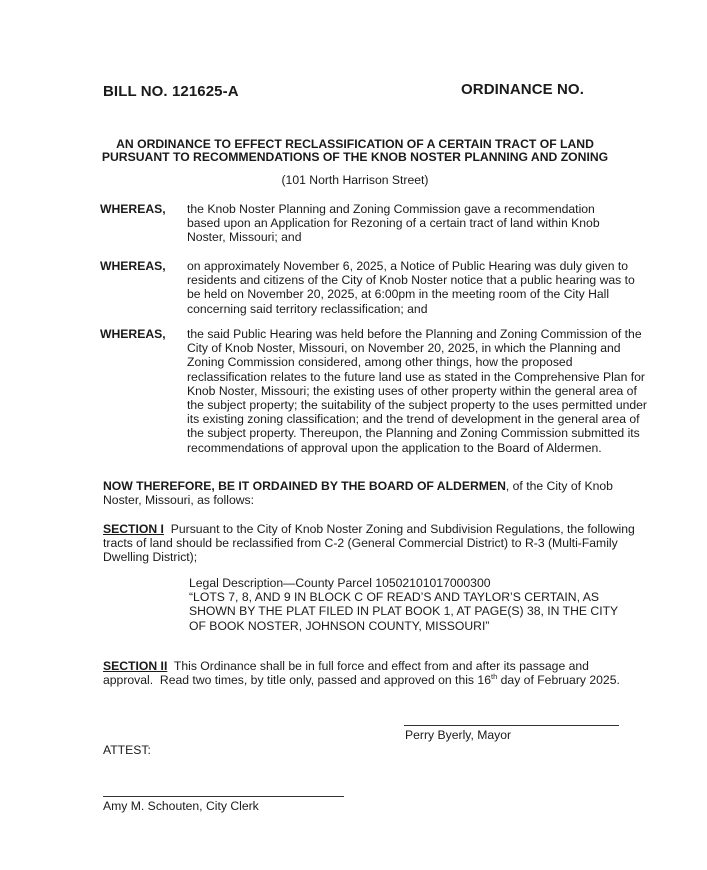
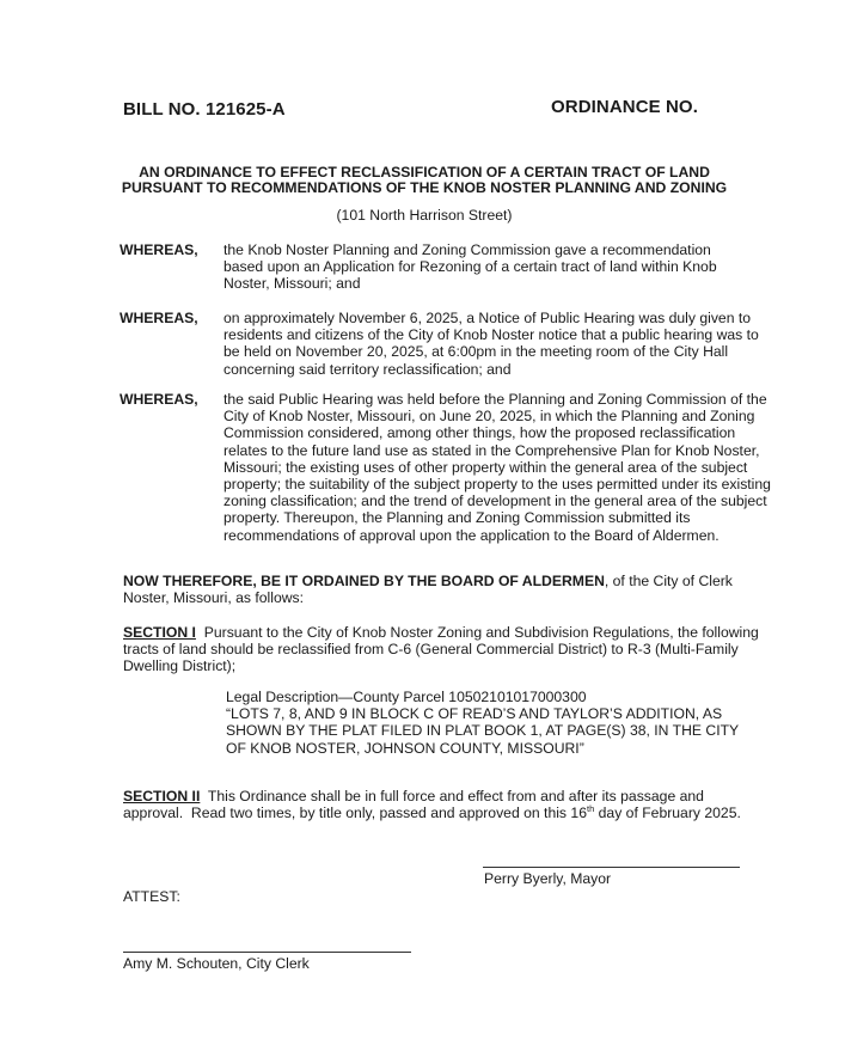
  BILL NO. 121625-A
  ORDINANCE NO.
  AN ORDINANCE TO EFFECT RECLASSIFICATION OF A CERTAIN TRACT OF LAND
  PURSUANT TO RECOMMENDATIONS OF THE KNOB NOSTER PLANNING AND ZONING
  (101 North Harrison Street)
  WHEREAS,
  the Knob Noster Planning and Zoning Commission gave a recommendation based upon an Application for Rezoning of a certain tract of land within Knob Noster, Missouri; and
  WHEREAS,
  on approximately November 6, 2025, a Notice of Public Hearing was duly given to residents and citizens of the City of Knob Noster notice that a public hearing was to be held on November 20, 2025, at 6:00pm in the meeting room of the City Hall concerning said territory reclassification; and
  WHEREAS,
- the said Public Hearing was held before the Planning and Zoning Commission of the City of Knob Noster, Missouri, on November 20, 2025, in which the Planning and Zoning Commission considered, among other things, how the proposed reclassification relates to the future land use as stated in the Comprehensive Plan for Knob Noster, Missouri; the existing uses of other property within the general area of the subject property; the suitability of the subject property to the uses permitted under its existing zoning classification; and the trend of development in the general area of the subject property. Thereupon, the Planning and Zoning Commission submitted its recommendations of approval upon the application to the Board of Aldermen.
+ the said Public Hearing was held before the Planning and Zoning Commission of the City of Knob Noster, Missouri, on June 20, 2025, in which the Planning and Zoning Commission considered, among other things, how the proposed reclassification relates to the future land use as stated in the Comprehensive Plan for Knob Noster, Missouri; the existing uses of other property within the general area of the subject property; the suitability of the subject property to the uses permitted under its existing zoning classification; and the trend of development in the general area of the subject property. Thereupon, the Planning and Zoning Commission submitted its recommendations of approval upon the application to the Board of Aldermen.
- NOW THEREFORE, BE IT ORDAINED BY THE BOARD OF ALDERMEN, of the City of Knob Noster, Missouri, as follows:
+ NOW THEREFORE, BE IT ORDAINED BY THE BOARD OF ALDERMEN, of the City of Clerk Noster, Missouri, as follows:
- SECTION I Pursuant to the City of Knob Noster Zoning and Subdivision Regulations, the following tracts of land should be reclassified from C-2 (General Commercial District) to R-3 (Multi-Family Dwelling District);
+ SECTION I Pursuant to the City of Knob Noster Zoning and Subdivision Regulations, the following tracts of land should be reclassified from C-6 (General Commercial District) to R-3 (Multi-Family Dwelling District);
  Legal Description—County Parcel 10502101017000300
- “LOTS 7, 8, AND 9 IN BLOCK C OF READ’S AND TAYLOR’S CERTAIN, AS
+ “LOTS 7, 8, AND 9 IN BLOCK C OF READ’S AND TAYLOR’S ADDITION, AS
  SHOWN BY THE PLAT FILED IN PLAT BOOK 1, AT PAGE(S) 38, IN THE CITY
- OF BOOK NOSTER, JOHNSON COUNTY, MISSOURI”
+ OF KNOB NOSTER, JOHNSON COUNTY, MISSOURI”
  SECTION II This Ordinance shall be in full force and effect from and after its passage and approval. Read two times, by title only, passed and approved on this 16th day of February 2025.
  Perry Byerly, Mayor
  ATTEST:
  Amy M. Schouten, City Clerk
